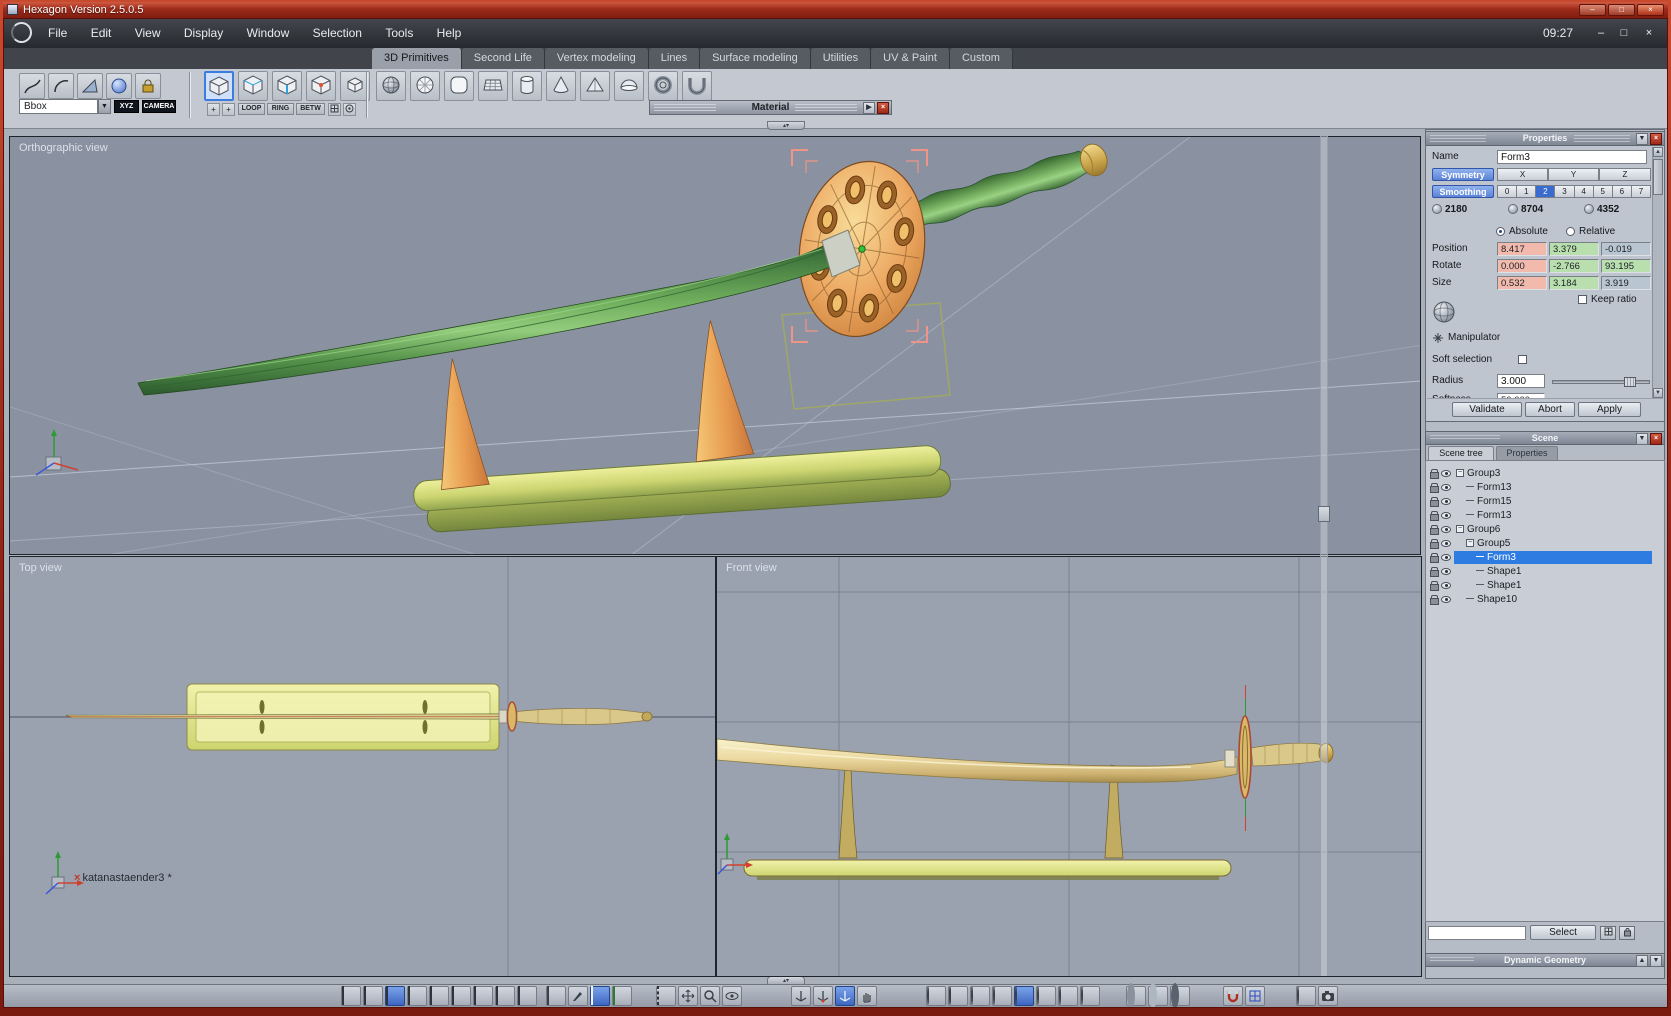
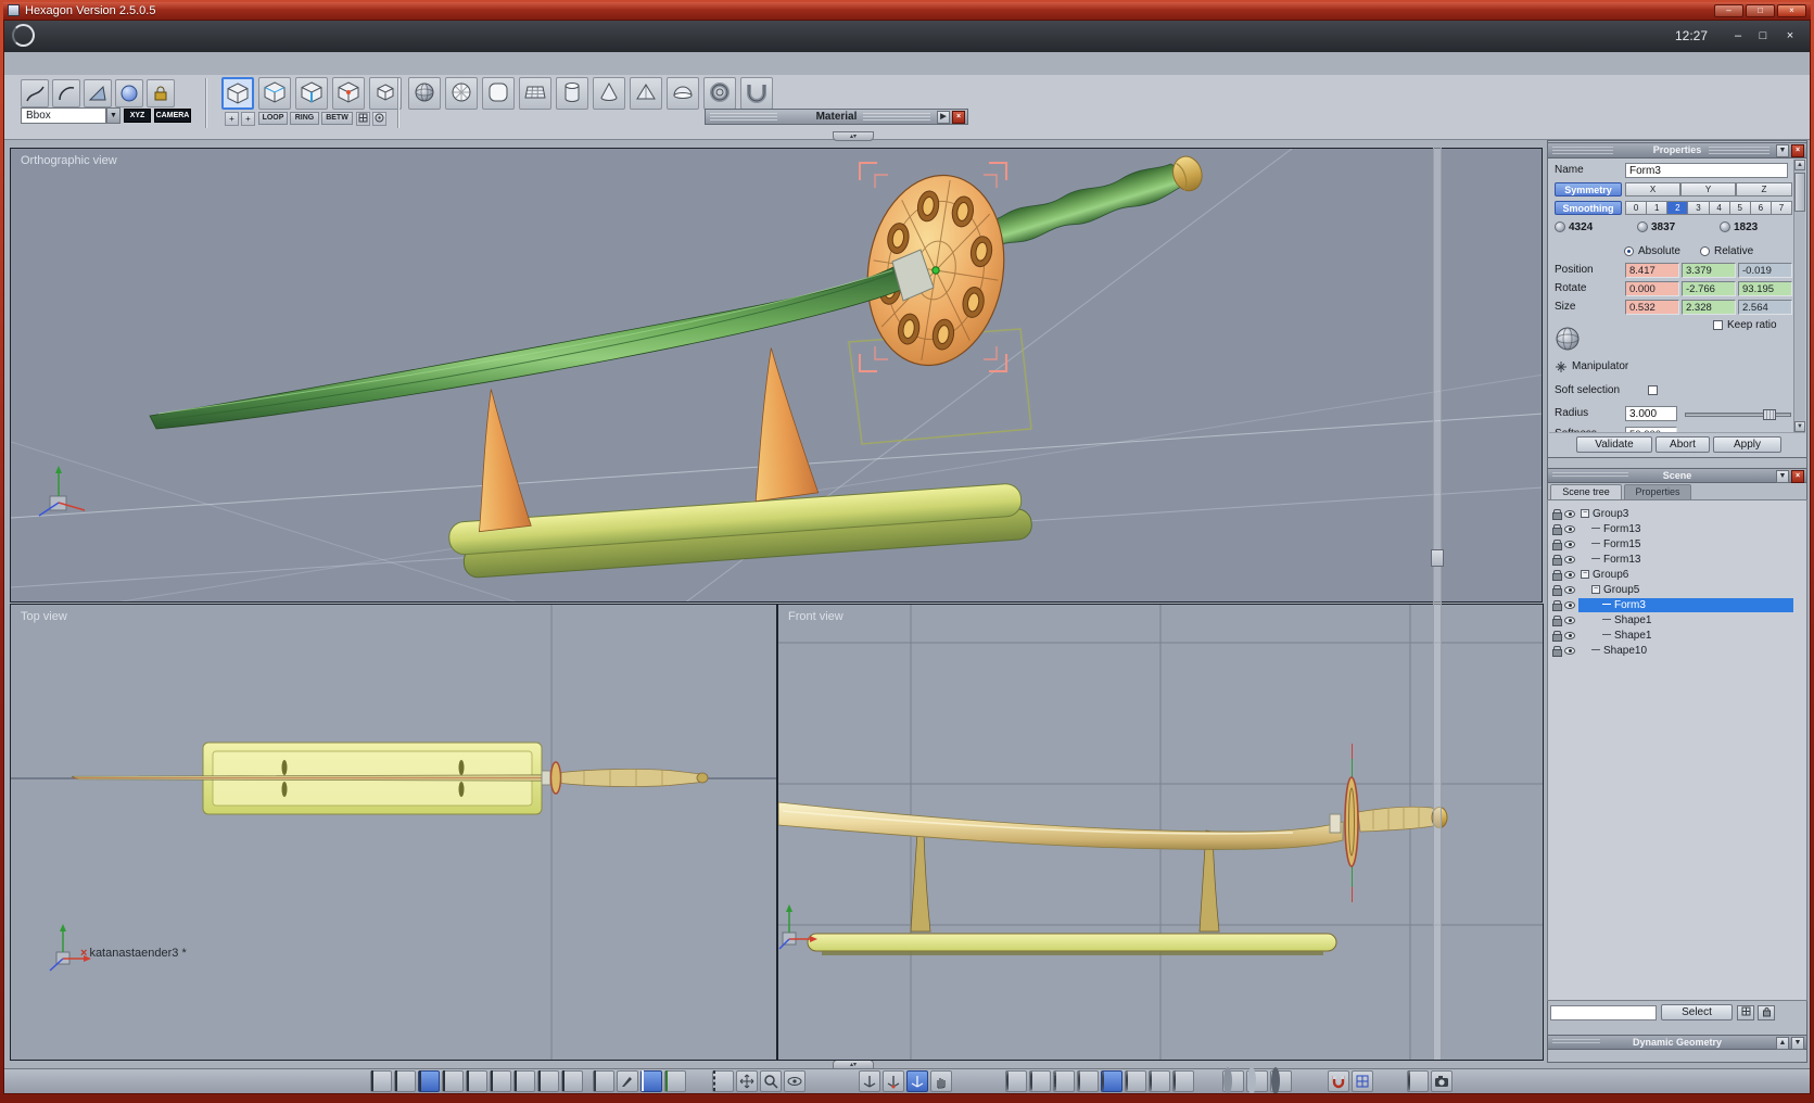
  Hexagon Version 2.5.0.5
  –
  □
  ×
- File Edit View Display Window Selection Tools Help
- 09:27
+ 12:27
  –
  □
  ×
- 3D Primitives Second Life Vertex modeling Lines Surface modeling Utilities UV & Paint Custom
  Bbox
  +
  +
  Material
  Orthographic view
  Top view
  × katanastaender3 *
  Front view
  Properties
  Name
  Form3
  Symmetry
  X
  Y
  Z
  Smoothing
  0
  1
  2
  3
  4
  5
  6
  7
- 2180
+ 4324
- 8704
+ 3837
- 4352
+ 1823
  Absolute
  Relative
  Position
  8.417
  3.379
  -0.019
  Rotate
  0.000
  -2.766
  93.195
  Size
  0.532
- 3.184
+ 2.328
- 3.919
+ 2.564
  Keep ratio
  Manipulator
  Soft selection
  Radius
  3.000
  Validate
  Abort
  Apply
  Scene
  Scene tree
  Properties
  Group3
  Form13
  Form15
  Form13
  Group6
  Group5
  Form3
  Shape1
  Shape1
  Shape10
  Select
  Dynamic Geometry
